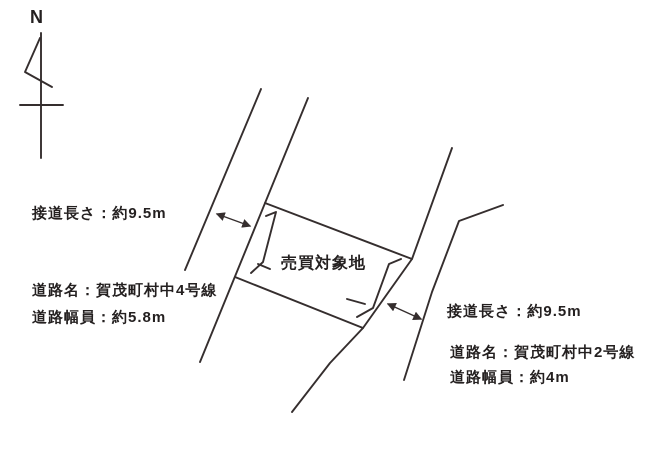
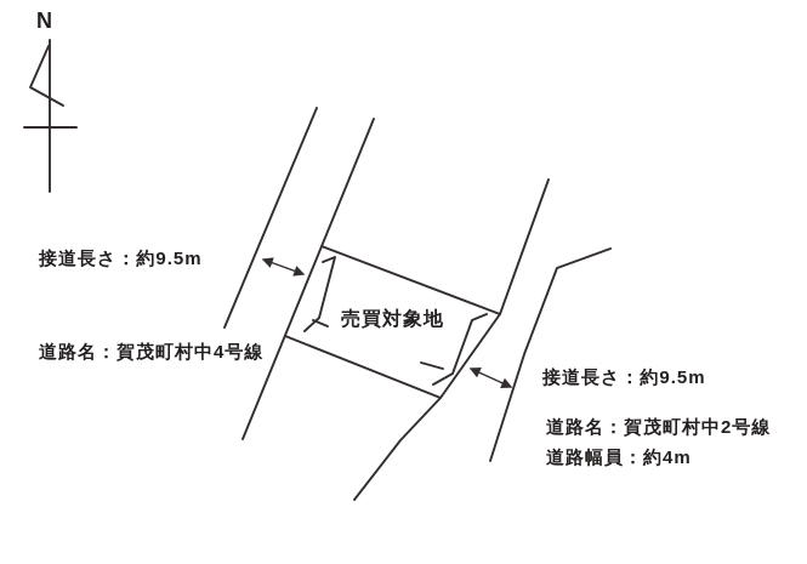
  N
  売買対象地
  接道長さ：約9.5m
  道路名：賀茂町村中4号線
- 道路幅員：約5.8m
  接道長さ：約9.5m
  道路名：賀茂町村中2号線
  道路幅員：約4m
